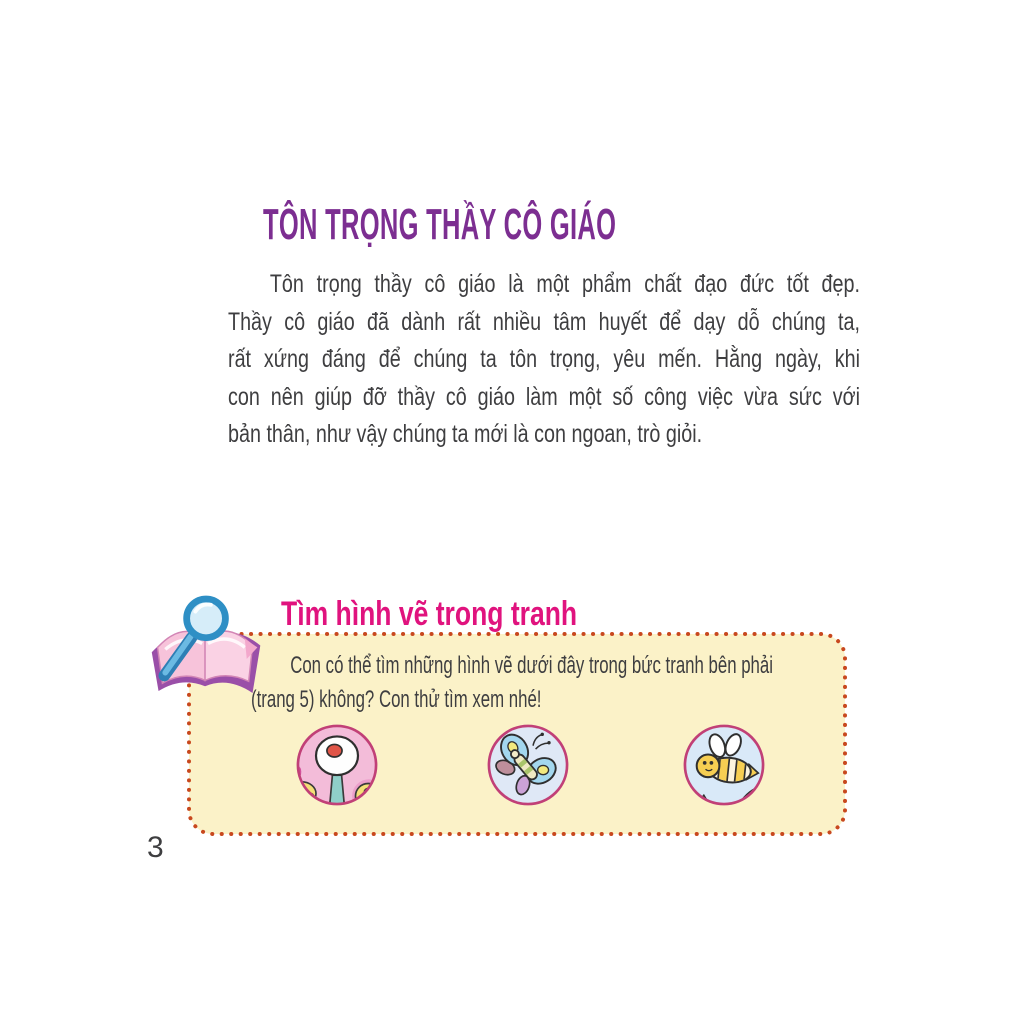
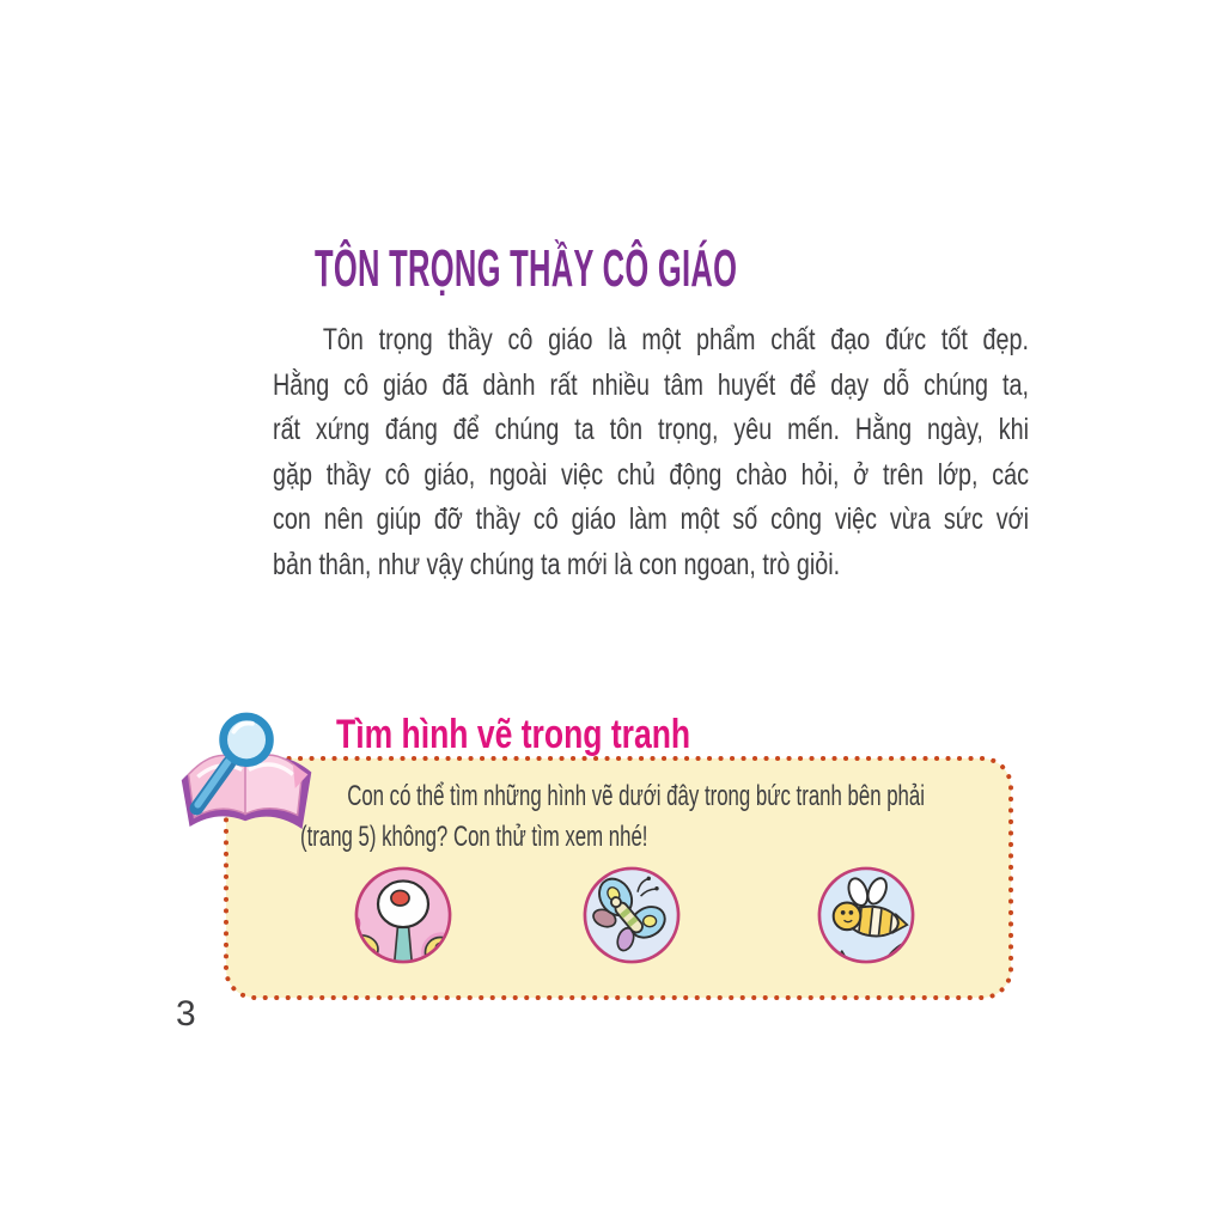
  TÔN TRỌNG THẦY CÔ GIÁO
  Tôn trọng thầy cô giáo là một phẩm chất đạo đức tốt đẹp.
- Thầy cô giáo đã dành rất nhiều tâm huyết để dạy dỗ chúng ta,
+ Hằng cô giáo đã dành rất nhiều tâm huyết để dạy dỗ chúng ta,
  rất xứng đáng để chúng ta tôn trọng, yêu mến. Hằng ngày, khi
+ gặp thầy cô giáo, ngoài việc chủ động chào hỏi, ở trên lớp, các
  con nên giúp đỡ thầy cô giáo làm một số công việc vừa sức với
  bản thân, như vậy chúng ta mới là con ngoan, trò giỏi.
  Tìm hình vẽ trong tranh
  Con có thể tìm những hình vẽ dưới đây trong bức tranh bên phải
  (trang 5) không? Con thử tìm xem nhé!
  3
